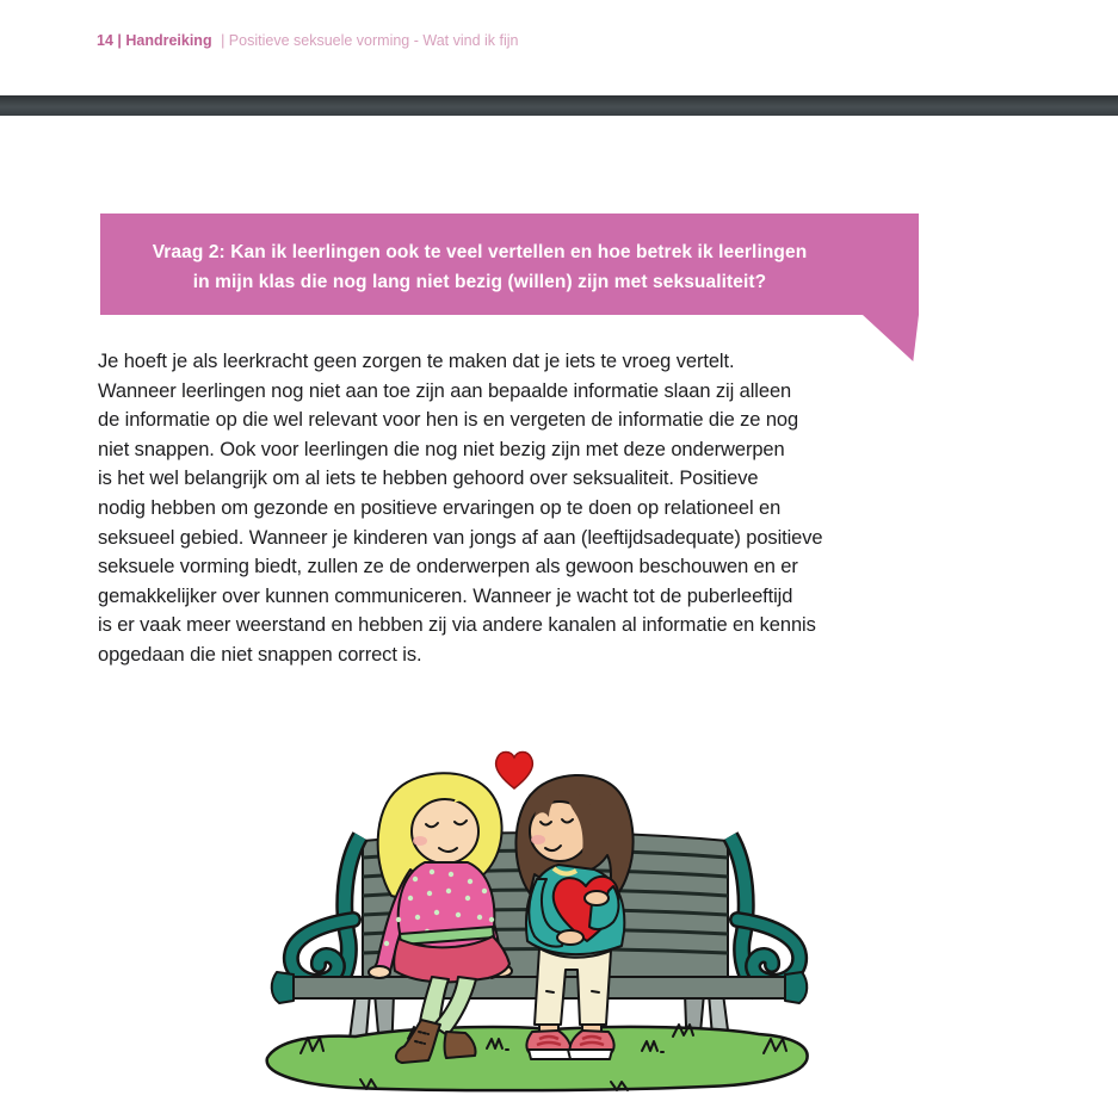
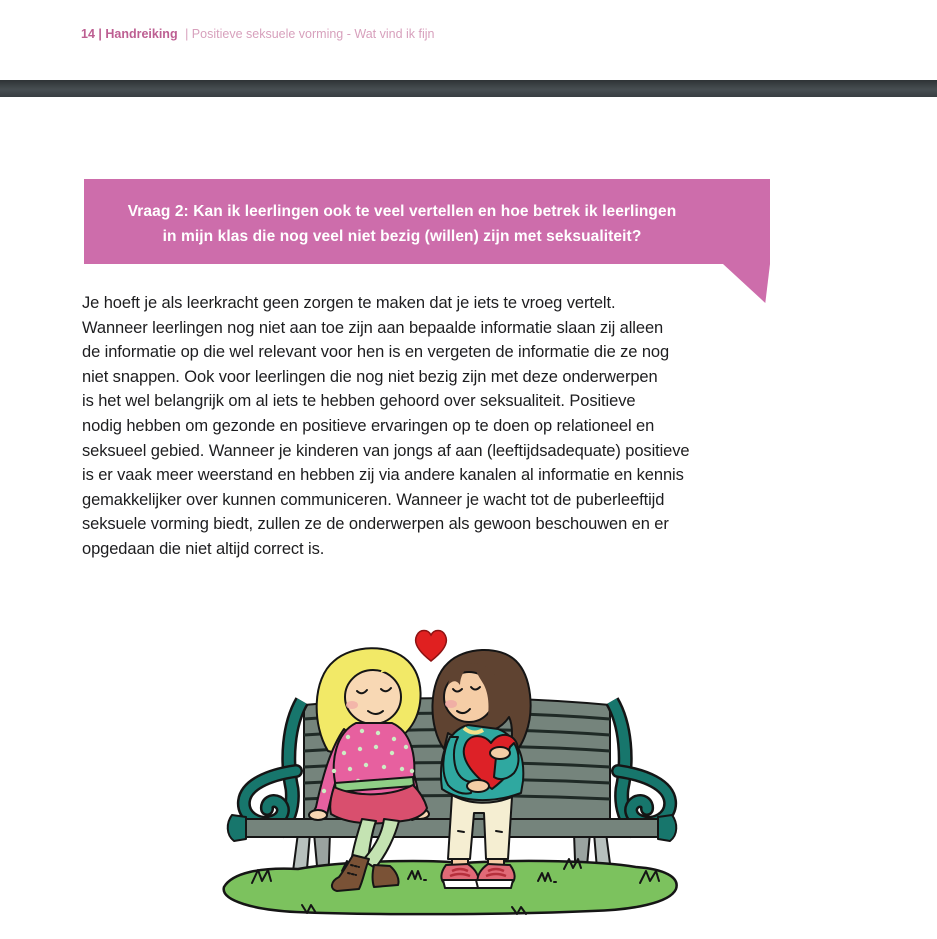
  14 | Handreiking | Positieve seksuele vorming - Wat vind ik fijn
  Vraag 2: Kan ik leerlingen ook te veel vertellen en hoe betrek ik leerlingen
- in mijn klas die nog lang niet bezig (willen) zijn met seksualiteit?
+ in mijn klas die nog veel niet bezig (willen) zijn met seksualiteit?
  Je hoeft je als leerkracht geen zorgen te maken dat je iets te vroeg vertelt.
  Wanneer leerlingen nog niet aan toe zijn aan bepaalde informatie slaan zij alleen
  de informatie op die wel relevant voor hen is en vergeten de informatie die ze nog
  niet snappen. Ook voor leerlingen die nog niet bezig zijn met deze onderwerpen
  is het wel belangrijk om al iets te hebben gehoord over seksualiteit. Positieve
  nodig hebben om gezonde en positieve ervaringen op te doen op relationeel en
  seksueel gebied. Wanneer je kinderen van jongs af aan (leeftijdsadequate) positieve
- seksuele vorming biedt, zullen ze de onderwerpen als gewoon beschouwen en er
+ is er vaak meer weerstand en hebben zij via andere kanalen al informatie en kennis
  gemakkelijker over kunnen communiceren. Wanneer je wacht tot de puberleeftijd
- is er vaak meer weerstand en hebben zij via andere kanalen al informatie en kennis
+ seksuele vorming biedt, zullen ze de onderwerpen als gewoon beschouwen en er
- opgedaan die niet snappen correct is.
+ opgedaan die niet altijd correct is.
